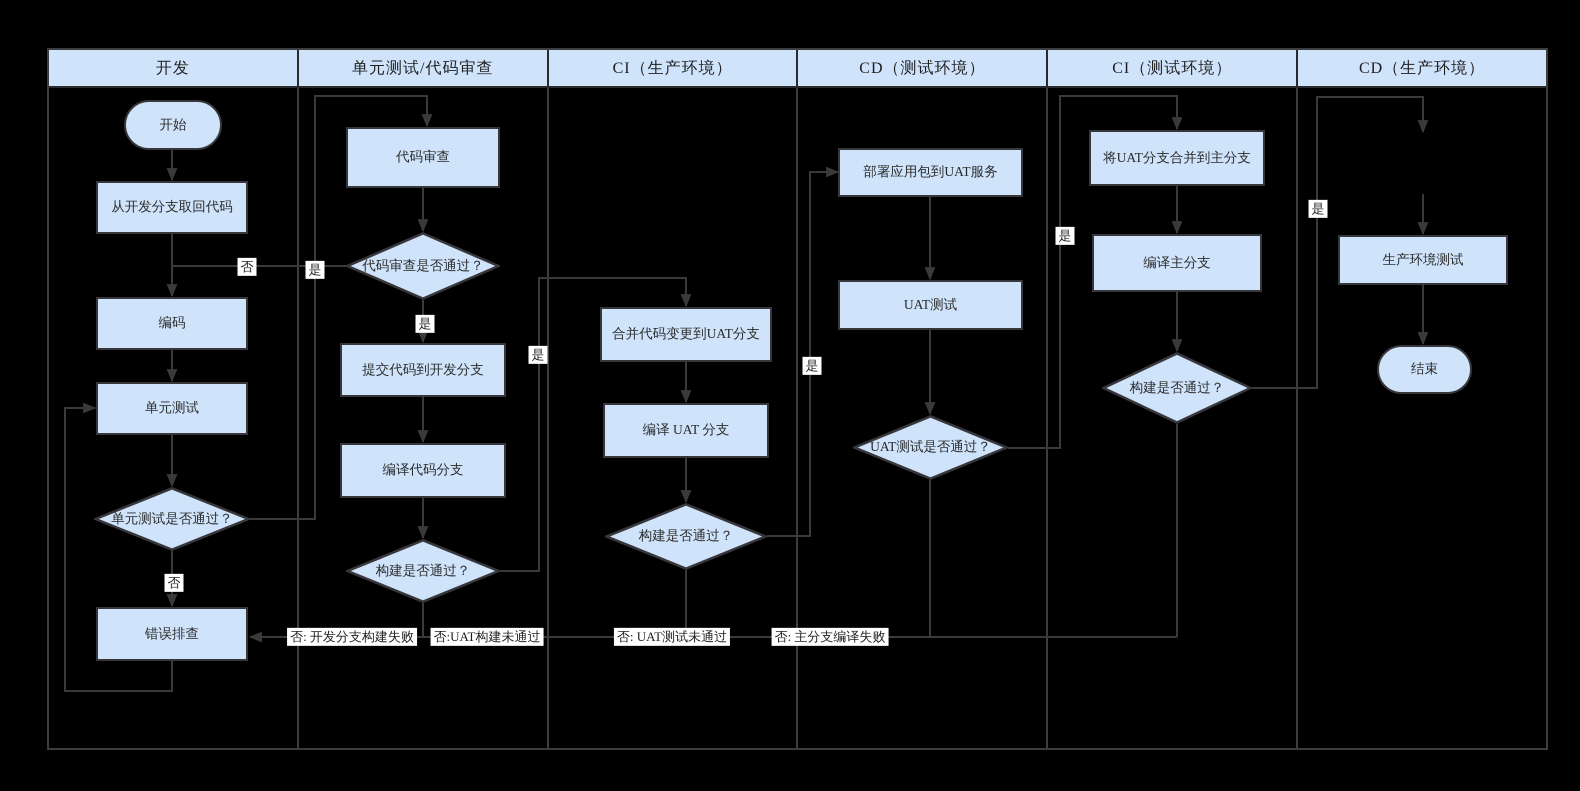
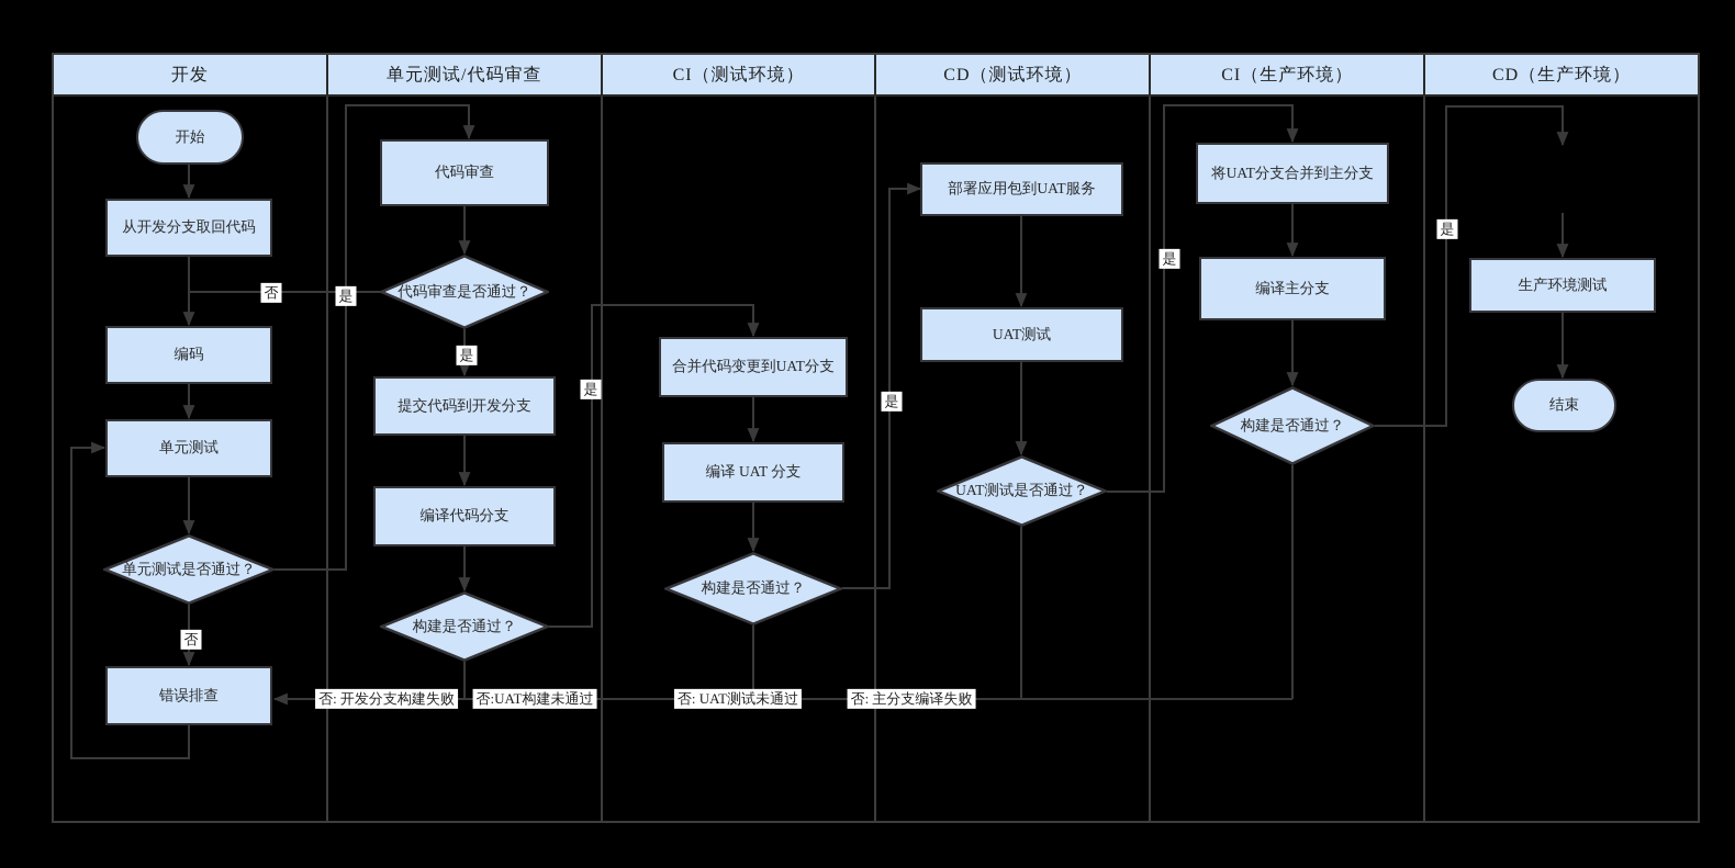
  开发
  单元测试/代码审查
- CI（生产环境）
+ CI（测试环境）
  CD（测试环境）
- CI（测试环境）
+ CI（生产环境）
  CD（生产环境）
  开始
  从开发分支取回代码
  编码
  单元测试
  单元测试是否通过？
  错误排查
  代码审查
  代码审查是否通过？
  提交代码到开发分支
  编译代码分支
  构建是否通过？
  合并代码变更到UAT分支
  编译 UAT 分支
  构建是否通过？
  部署应用包到UAT服务
  UAT测试
  UAT测试是否通过？
  将UAT分支合并到主分支
  编译主分支
  构建是否通过？
  生产环境测试
  结束
  是
  否
  是
  是
  否
  是
  是
  是
  否: 开发分支构建失败
  否:UAT构建未通过
  否: UAT测试未通过
  否: 主分支编译失败
